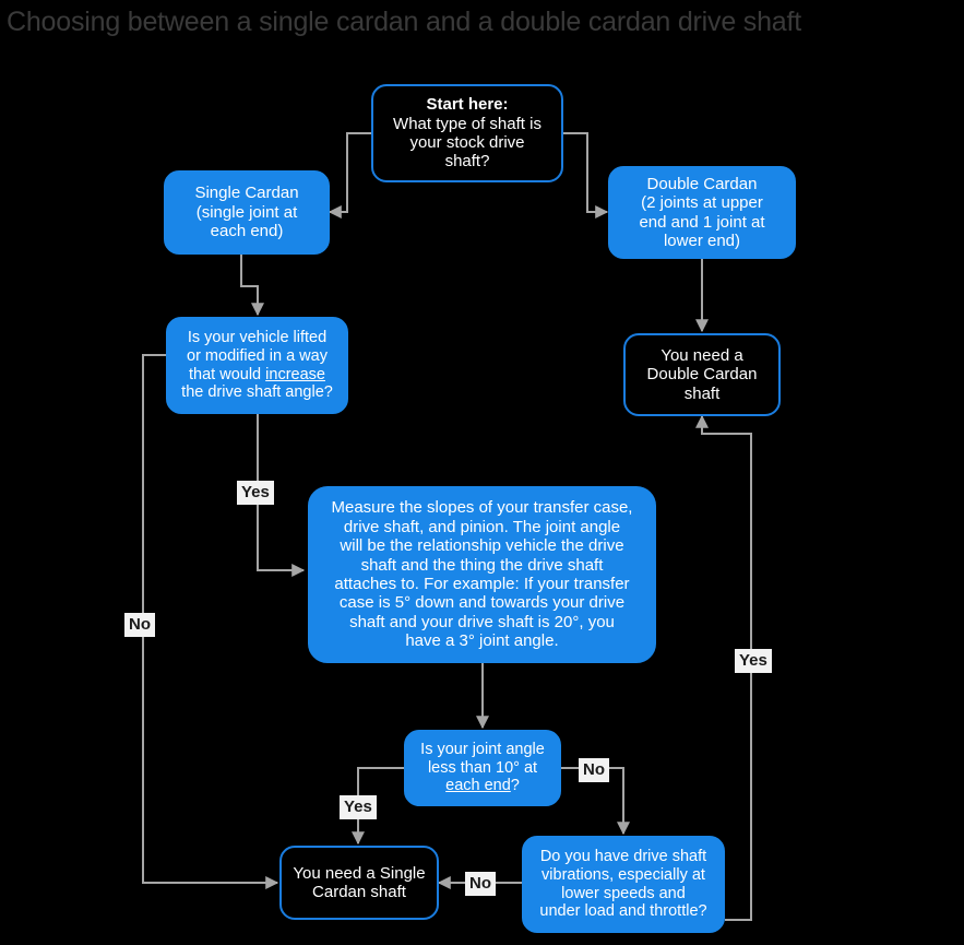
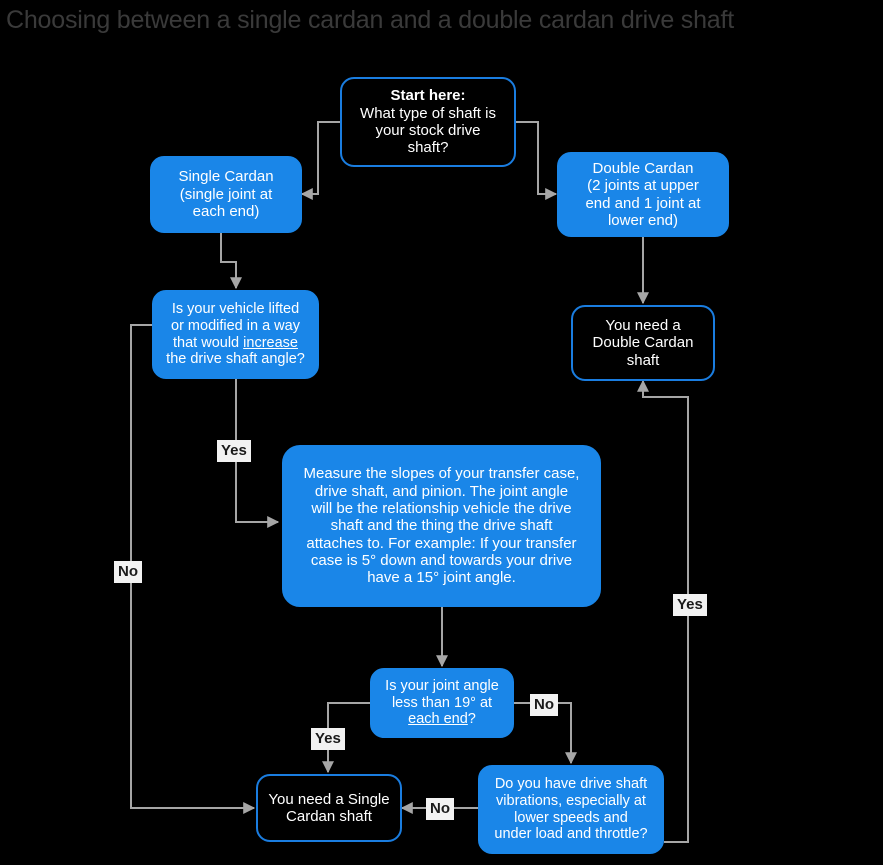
  Choosing between a single cardan and a double cardan drive shaft
  Yes
  No
  No
  Yes
  No
  Yes
  Start here:
  What type of shaft is
  your stock drive
  shaft?
  Single Cardan
  (single joint at
  each end)
  Double Cardan
  (2 joints at upper
  end and 1 joint at
  lower end)
  Is your vehicle lifted
  or modified in a way
  that would increase
  the drive shaft angle?
  You need a
  Double Cardan
  shaft
  Measure the slopes of your transfer case,
  drive shaft, and pinion. The joint angle
  will be the relationship vehicle the drive
  shaft and the thing the drive shaft
  attaches to. For example: If your transfer
  case is 5° down and towards your drive
- shaft and your drive shaft is 20°, you
- have a 3° joint angle.
+ have a 15° joint angle.
  Is your joint angle
- less than 10° at
+ less than 19° at
  each end?
  Do you have drive shaft
  vibrations, especially at
  lower speeds and
  under load and throttle?
  You need a Single
  Cardan shaft
